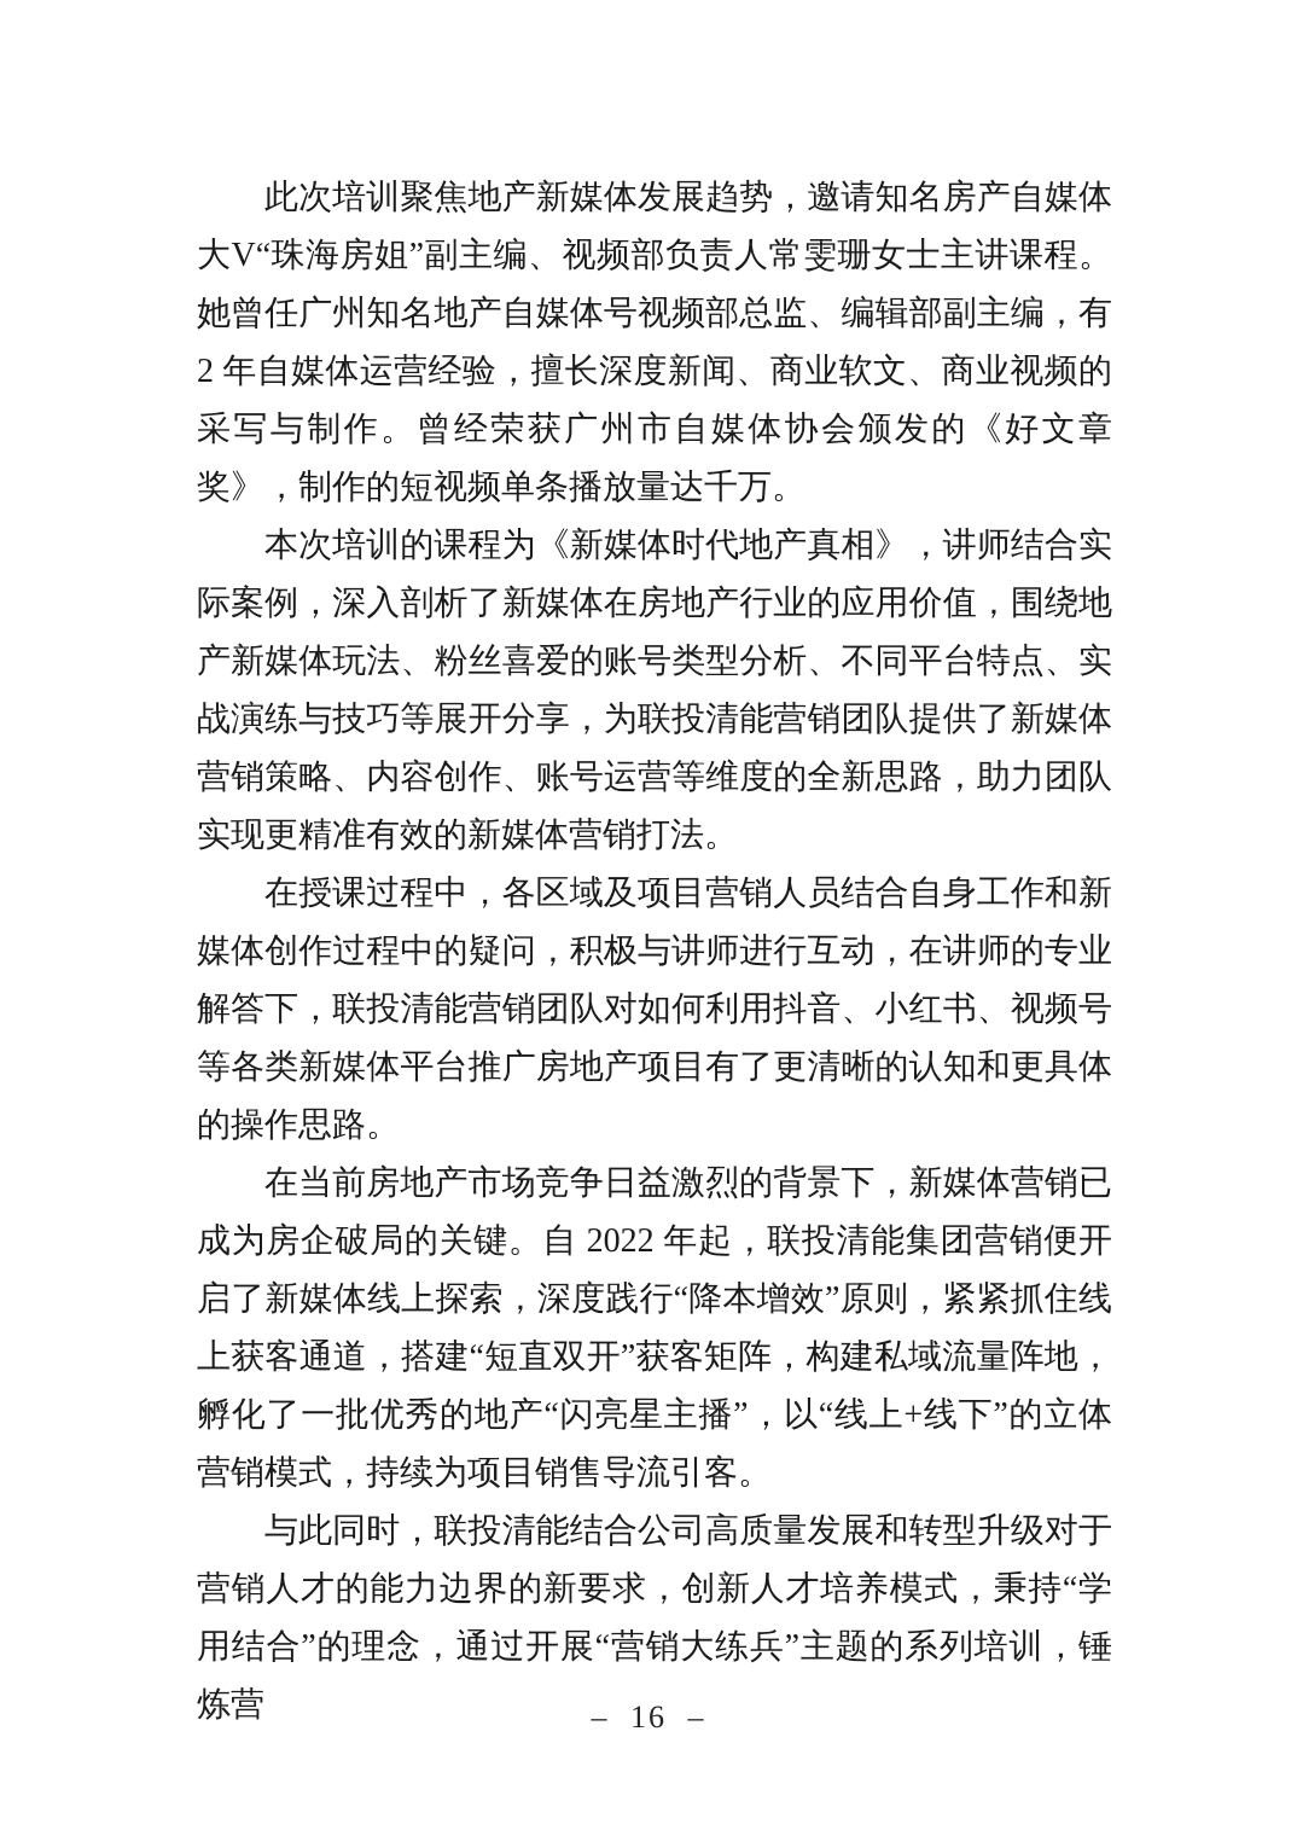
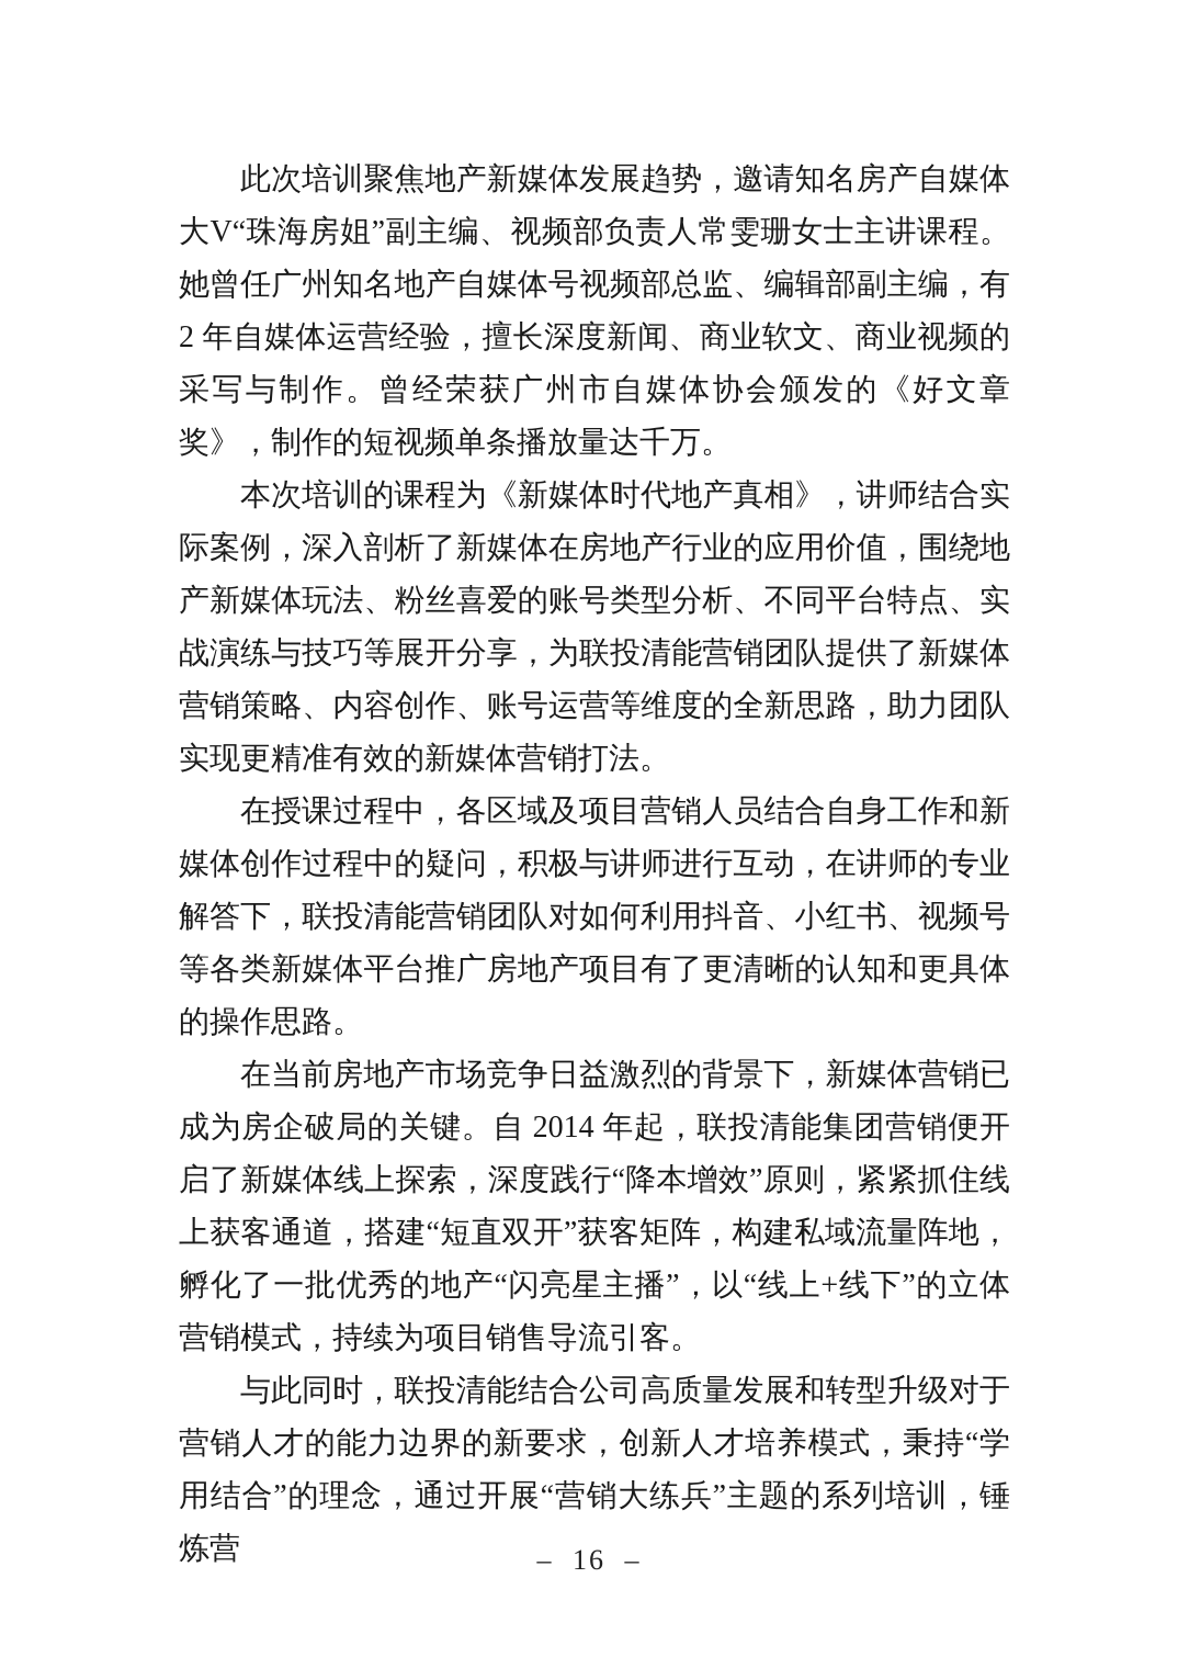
  此次培训聚焦地产新媒体发展趋势，邀请知名房产自媒体大V“珠海房姐”副主编、视频部负责人常雯珊女士主讲课程。她曾任广州知名地产自媒体号视频部总监、编辑部副主编，有 2 年自媒体运营经验，擅长深度新闻、商业软文、商业视频的采写与制作。曾经荣获广州市自媒体协会颁发的《好文章奖》，制作的短视频单条播放量达千万。
  本次培训的课程为《新媒体时代地产真相》，讲师结合实际案例，深入剖析了新媒体在房地产行业的应用价值，围绕地产新媒体玩法、粉丝喜爱的账号类型分析、不同平台特点、实战演练与技巧等展开分享，为联投清能营销团队提供了新媒体营销策略、内容创作、账号运营等维度的全新思路，助力团队实现更精准有效的新媒体营销打法。
  在授课过程中，各区域及项目营销人员结合自身工作和新媒体创作过程中的疑问，积极与讲师进行互动，在讲师的专业解答下，联投清能营销团队对如何利用抖音、小红书、视频号等各类新媒体平台推广房地产项目有了更清晰的认知和更具体的操作思路。
- 在当前房地产市场竞争日益激烈的背景下，新媒体营销已成为房企破局的关键。自 2022 年起，联投清能集团营销便开启了新媒体线上探索，深度践行“降本增效”原则，紧紧抓住线上获客通道，搭建“短直双开”获客矩阵，构建私域流量阵地，孵化了一批优秀的地产“闪亮星主播”，以“线上+线下”的立体营销模式，持续为项目销售导流引客。
+ 在当前房地产市场竞争日益激烈的背景下，新媒体营销已成为房企破局的关键。自 2014 年起，联投清能集团营销便开启了新媒体线上探索，深度践行“降本增效”原则，紧紧抓住线上获客通道，搭建“短直双开”获客矩阵，构建私域流量阵地，孵化了一批优秀的地产“闪亮星主播”，以“线上+线下”的立体营销模式，持续为项目销售导流引客。
  与此同时，联投清能结合公司高质量发展和转型升级对于营销人才的能力边界的新要求，创新人才培养模式，秉持“学用结合”的理念，通过开展“营销大练兵”主题的系列培训，锤炼营
  – 16 –
